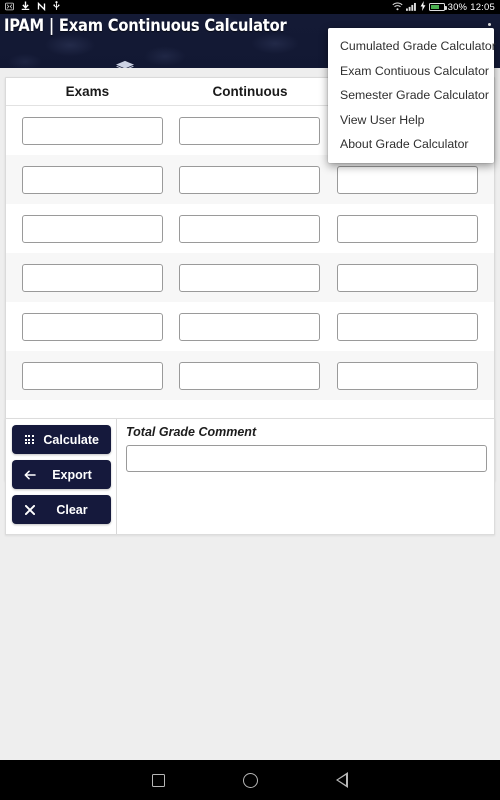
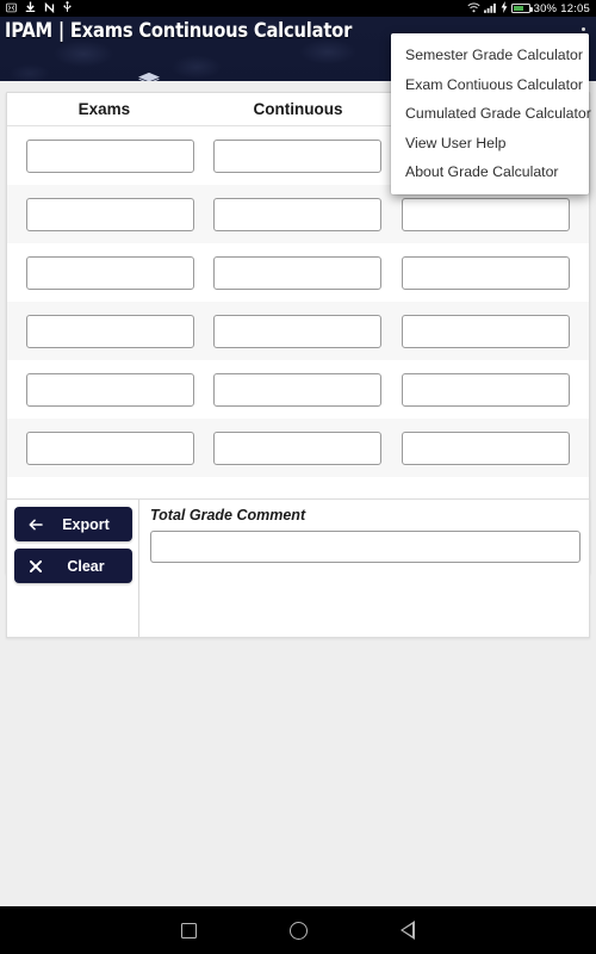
  30%
  12:05
- IPAM | Exam Continuous Calculator
+ IPAM | Exams Continuous Calculator
  Exams
  Continuous
- Calculate
  Export
  Clear
  Total Grade Comment
- Cumulated Grade Calculator
+ Semester Grade Calculator
  Exam Contiuous Calculator
- Semester Grade Calculator
+ Cumulated Grade Calculator
  View User Help
  About Grade Calculator
